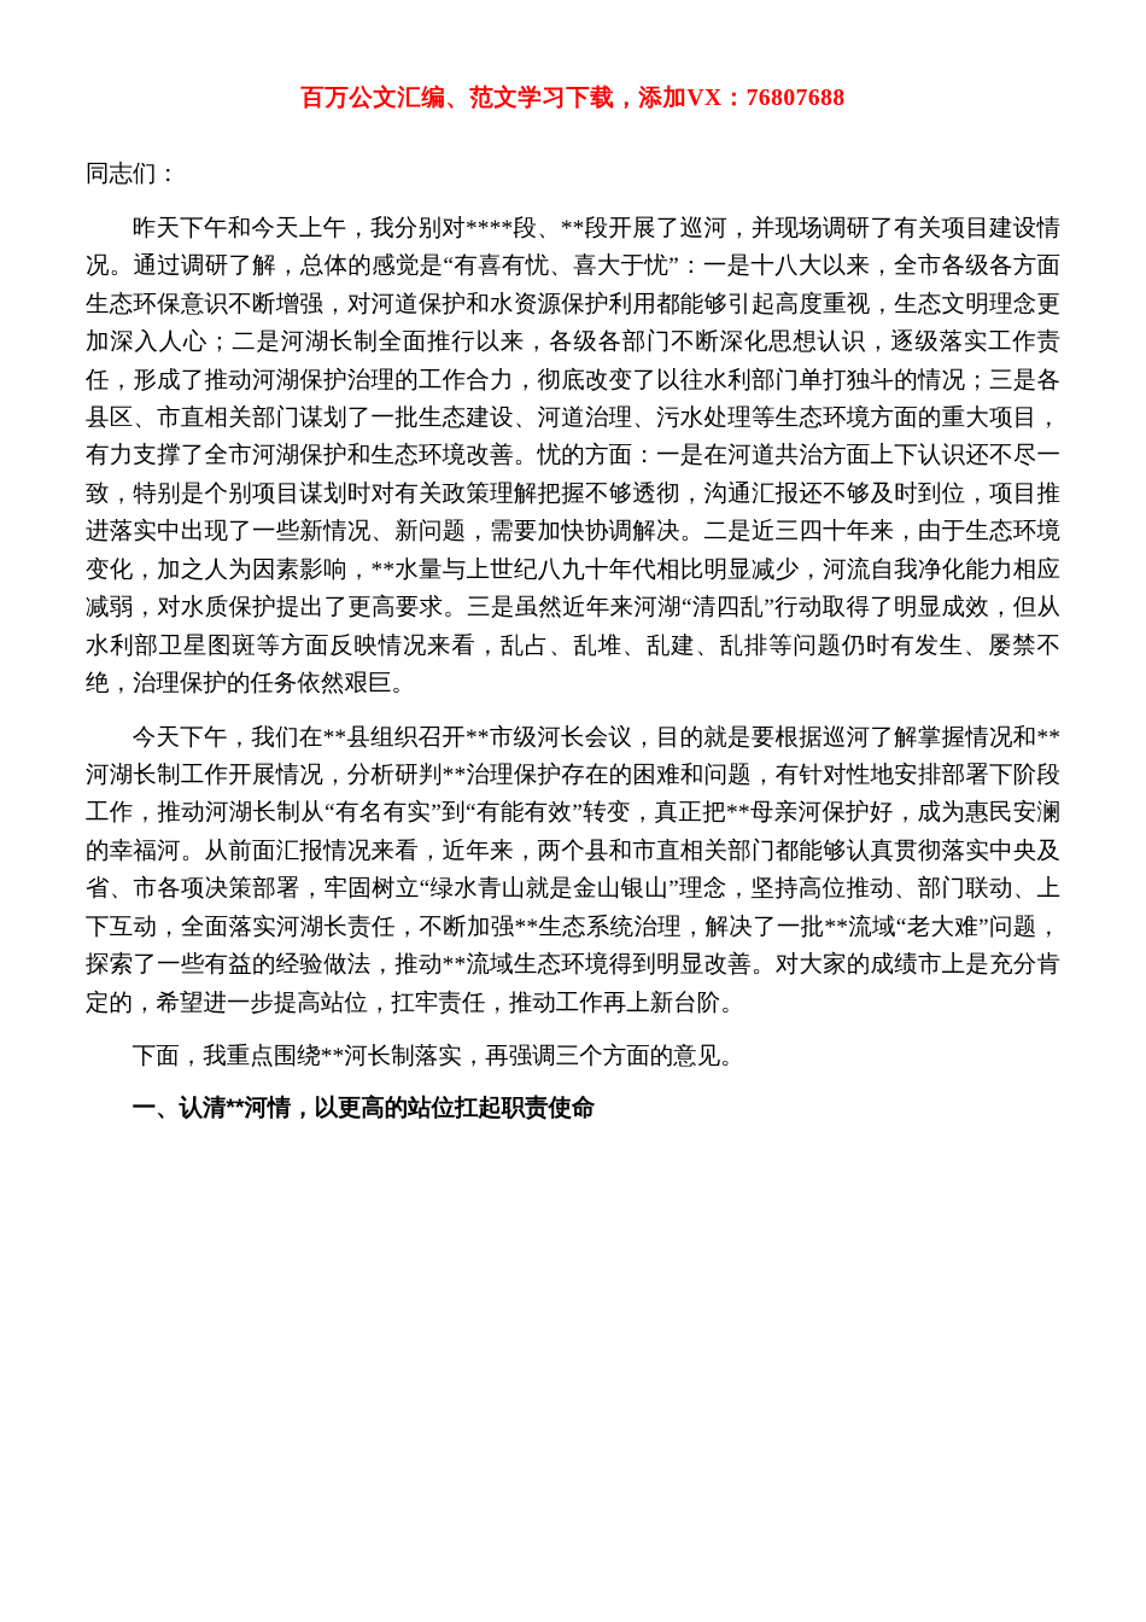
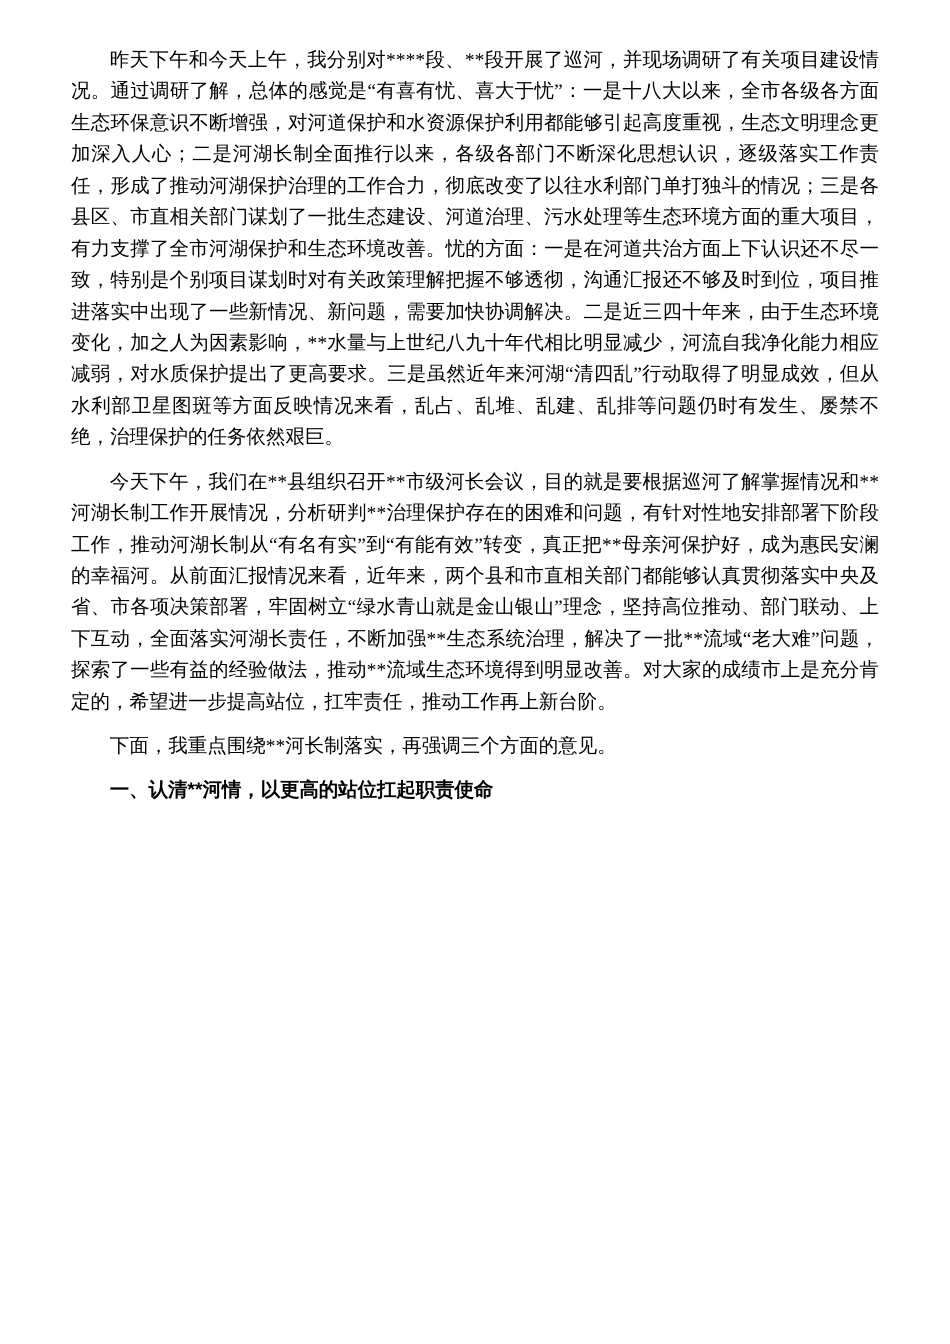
- 百万公文汇编、范文学习下载，添加VX：76807688
- 同志们：
  昨天下午和今天上午，我分别对****段、**段开展了巡河，并现场调研了有关项目建设情况。通过调研了解，总体的感觉是“有喜有忧、喜大于忧”：一是十八大以来，全市各级各方面生态环保意识不断增强，对河道保护和水资源保护利用都能够引起高度重视，生态文明理念更加深入人心；二是河湖长制全面推行以来，各级各部门不断深化思想认识，逐级落实工作责任，形成了推动河湖保护治理的工作合力，彻底改变了以往水利部门单打独斗的情况；三是各县区、市直相关部门谋划了一批生态建设、河道治理、污水处理等生态环境方面的重大项目，有力支撑了全市河湖保护和生态环境改善。忧的方面：一是在河道共治方面上下认识还不尽一致，特别是个别项目谋划时对有关政策理解把握不够透彻，沟通汇报还不够及时到位，项目推进落实中出现了一些新情况、新问题，需要加快协调解决。二是近三四十年来，由于生态环境变化，加之人为因素影响，**水量与上世纪八九十年代相比明显减少，河流自我净化能力相应减弱，对水质保护提出了更高要求。三是虽然近年来河湖“清四乱”行动取得了明显成效，但从水利部卫星图斑等方面反映情况来看，乱占、乱堆、乱建、乱排等问题仍时有发生、屡禁不绝，治理保护的任务依然艰巨。
  今天下午，我们在**县组织召开**市级河长会议，目的就是要根据巡河了解掌握情况和**河湖长制工作开展情况，分析研判**治理保护存在的困难和问题，有针对性地安排部署下阶段工作，推动河湖长制从“有名有实”到“有能有效”转变，真正把**母亲河保护好，成为惠民安澜的幸福河。从前面汇报情况来看，近年来，两个县和市直相关部门都能够认真贯彻落实中央及省、市各项决策部署，牢固树立“绿水青山就是金山银山”理念，坚持高位推动、部门联动、上下互动，全面落实河湖长责任，不断加强**生态系统治理，解决了一批**流域“老大难”问题，探索了一些有益的经验做法，推动**流域生态环境得到明显改善。对大家的成绩市上是充分肯定的，希望进一步提高站位，扛牢责任，推动工作再上新台阶。
  下面，我重点围绕**河长制落实，再强调三个方面的意见。
  一、认清**河情，以更高的站位扛起职责使命
